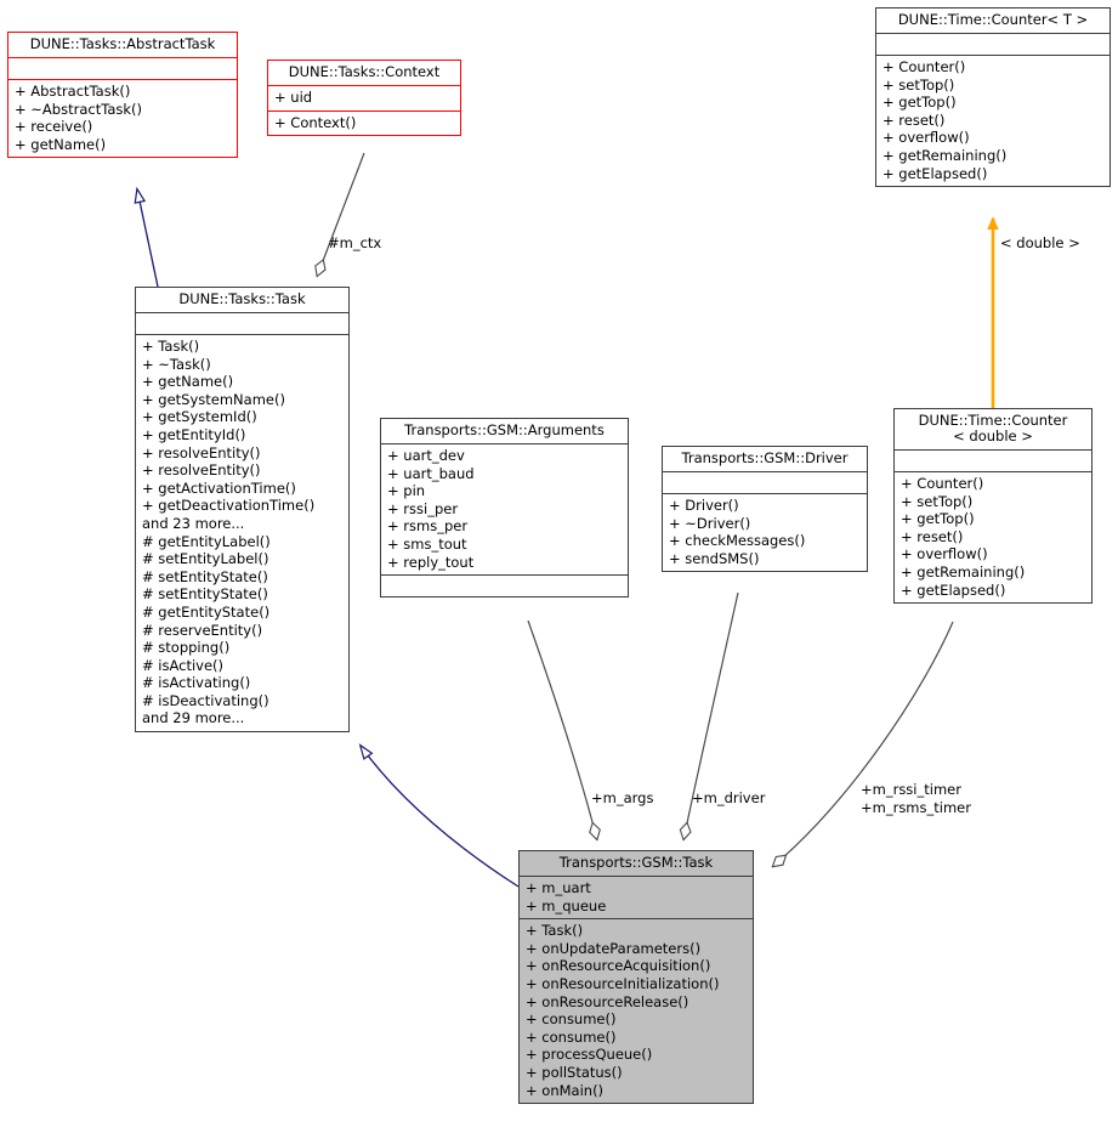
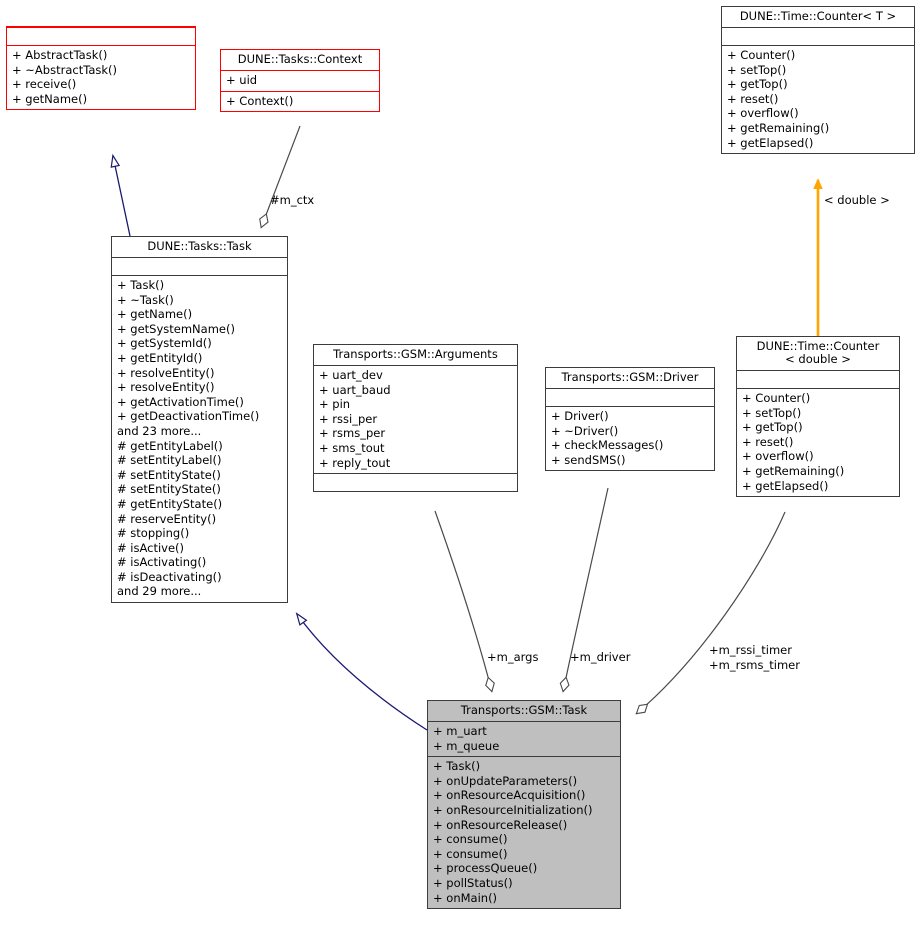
- DUNE::Tasks::AbstractTask
  + AbstractTask()
  + ~AbstractTask()
  + receive()
  + getName()
  DUNE::Tasks::Context
  + uid
  + Context()
  DUNE::Time::Counter< T >
  + Counter()
  + setTop()
  + getTop()
  + reset()
  + overflow()
  + getRemaining()
  + getElapsed()
  DUNE::Tasks::Task
  + Task()
  + ~Task()
  + getName()
  + getSystemName()
  + getSystemId()
  + getEntityId()
  + resolveEntity()
  + resolveEntity()
  + getActivationTime()
  + getDeactivationTime()
  and 23 more...
  # getEntityLabel()
  # setEntityLabel()
  # setEntityState()
  # setEntityState()
  # getEntityState()
  # reserveEntity()
  # stopping()
  # isActive()
  # isActivating()
  # isDeactivating()
  and 29 more...
  Transports::GSM::Arguments
  + uart_dev
  + uart_baud
  + pin
  + rssi_per
  + rsms_per
  + sms_tout
  + reply_tout
  Transports::GSM::Driver
  + Driver()
  + ~Driver()
  + checkMessages()
  + sendSMS()
  DUNE::Time::Counter
  < double >
  + Counter()
  + setTop()
  + getTop()
  + reset()
  + overflow()
  + getRemaining()
  + getElapsed()
  Transports::GSM::Task
  + m_uart
  + m_queue
  + Task()
  + onUpdateParameters()
  + onResourceAcquisition()
  + onResourceInitialization()
  + onResourceRelease()
  + consume()
  + consume()
  + processQueue()
  + pollStatus()
  + onMain()
  #m_ctx
  < double >
  +m_args
  +m_driver
  +m_rssi_timer
  +m_rsms_timer
